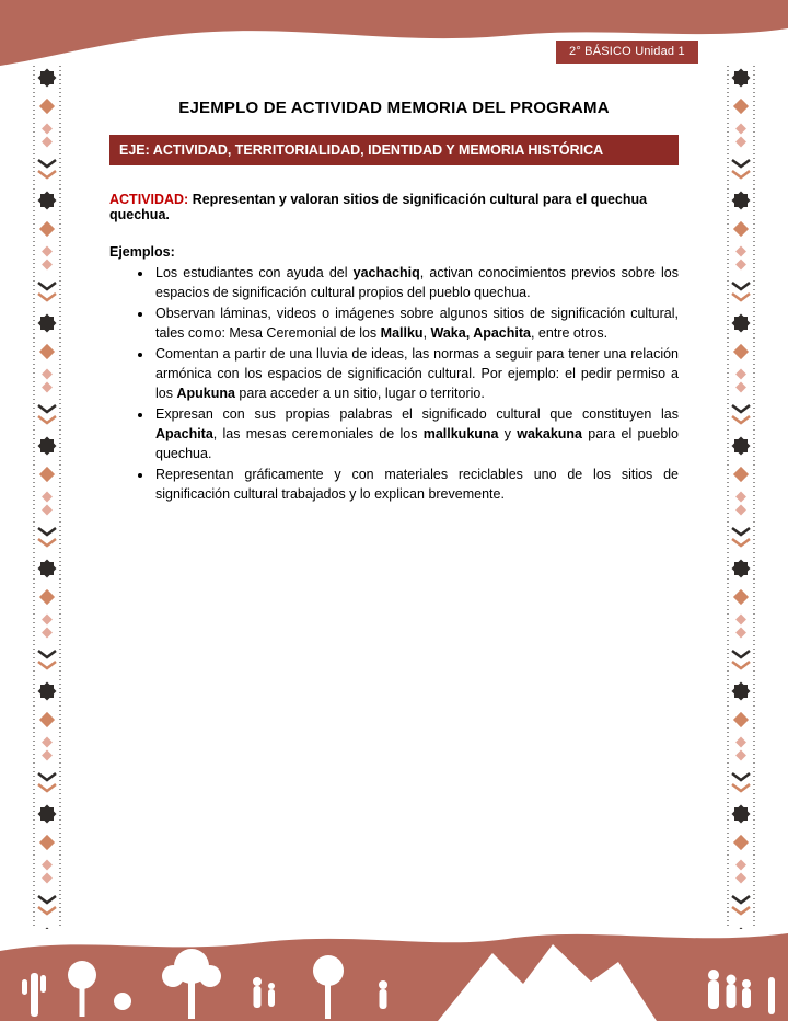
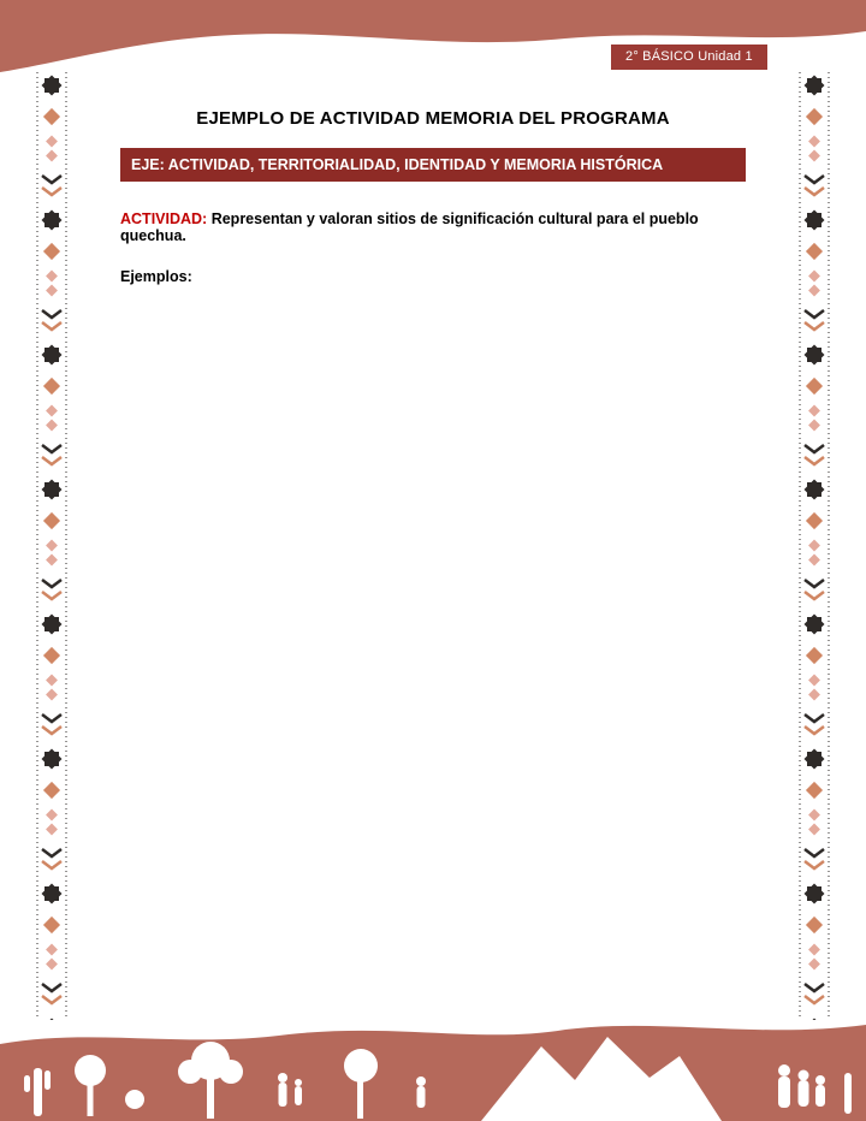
  2° BÁSICO Unidad 1
  EJEMPLO DE ACTIVIDAD MEMORIA DEL PROGRAMA
  EJE: ACTIVIDAD, TERRITORIALIDAD, IDENTIDAD Y MEMORIA HISTÓRICA
- ACTIVIDAD: Representan y valoran sitios de significación cultural para el quechua quechua.
+ ACTIVIDAD: Representan y valoran sitios de significación cultural para el pueblo quechua.
  Ejemplos:
- Los estudiantes con ayuda del yachachiq, activan conocimientos previos sobre los espacios de significación cultural propios del pueblo quechua.
- Observan láminas, videos o imágenes sobre algunos sitios de significación cultural, tales como: Mesa Ceremonial de los Mallku, Waka, Apachita, entre otros.
- Comentan a partir de una lluvia de ideas, las normas a seguir para tener una relación armónica con los espacios de significación cultural. Por ejemplo: el pedir permiso a los Apukuna para acceder a un sitio, lugar o territorio.
- Expresan con sus propias palabras el significado cultural que constituyen las Apachita, las mesas ceremoniales de los mallkukuna y wakakuna para el pueblo quechua.
- Representan gráficamente y con materiales reciclables uno de los sitios de significación cultural trabajados y lo explican brevemente.
